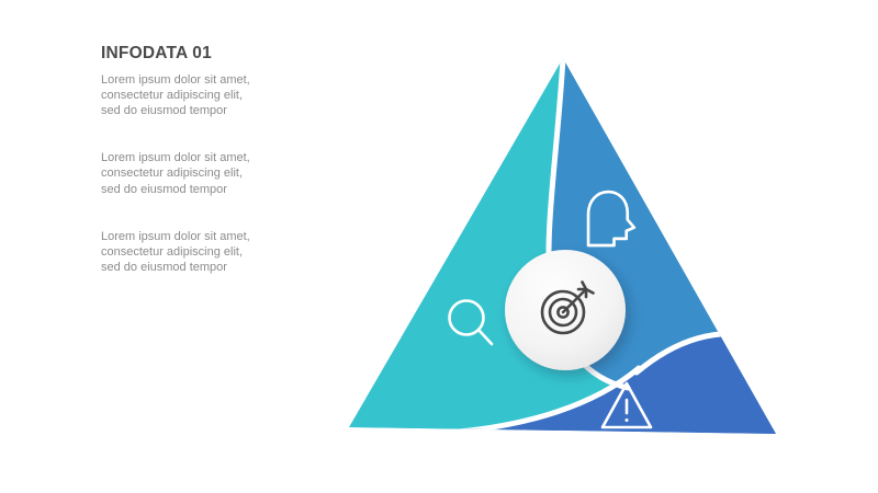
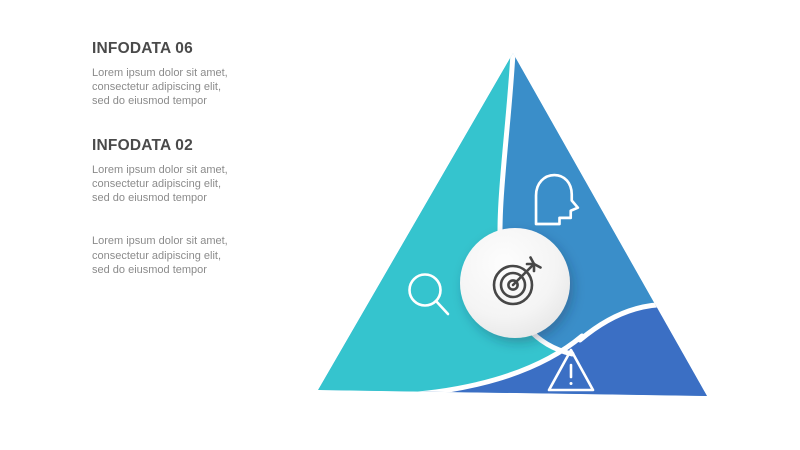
- INFODATA 01
+ INFODATA 06
  Lorem ipsum dolor sit amet, consectetur adipiscing elit, sed do eiusmod tempor
+ INFODATA 02
  Lorem ipsum dolor sit amet, consectetur adipiscing elit, sed do eiusmod tempor
  Lorem ipsum dolor sit amet, consectetur adipiscing elit, sed do eiusmod tempor
